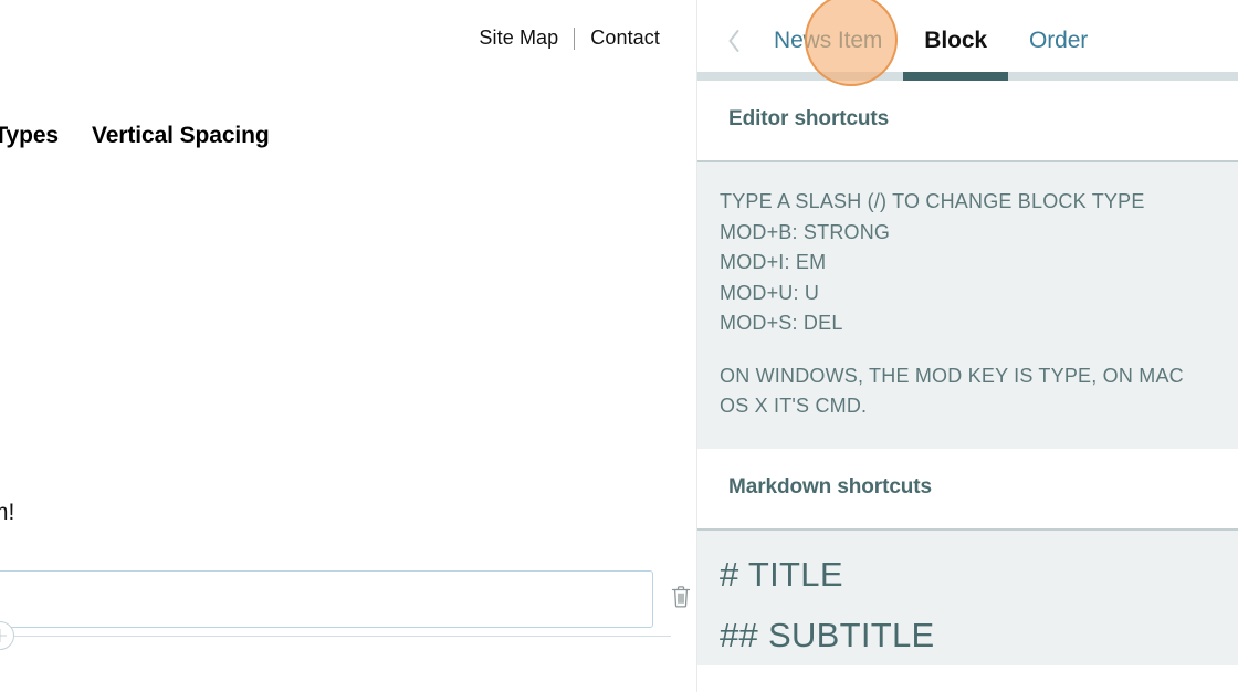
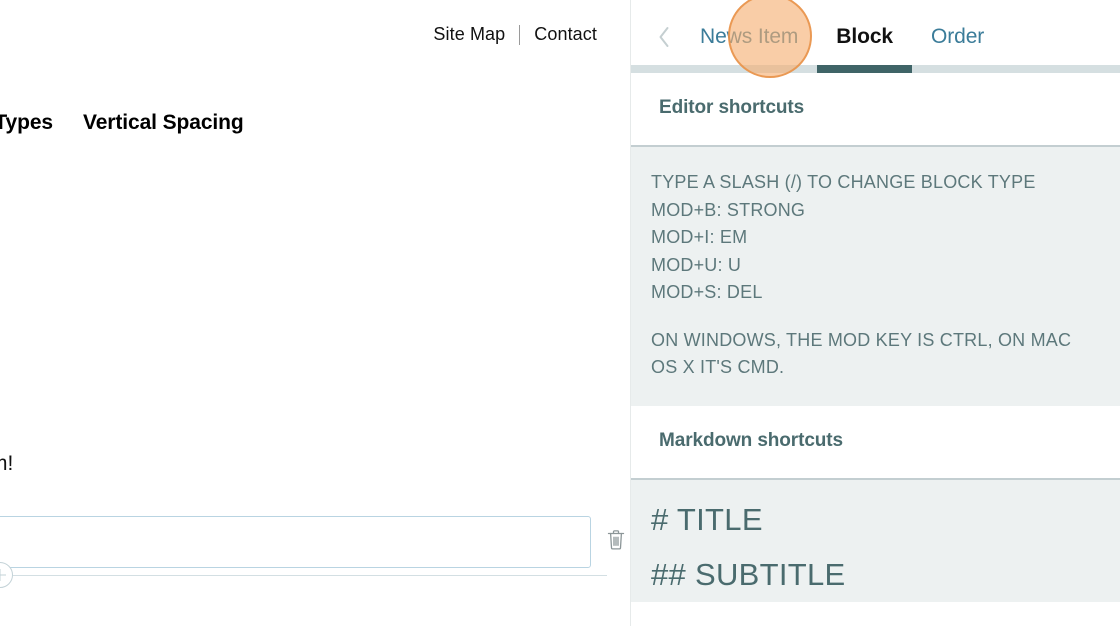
  Site Map
  Contact
  Vertical Spacing
  News Item
  Block
  Order
  Editor shortcuts
  TYPE A SLASH (/) TO CHANGE BLOCK TYPE
  MOD+B: STRONG
  MOD+I: EM
  MOD+U: U
  MOD+S: DEL
- ON WINDOWS, THE MOD KEY IS TYPE, ON MAC OS X IT'S CMD.
+ ON WINDOWS, THE MOD KEY IS CTRL, ON MAC OS X IT'S CMD.
  Markdown shortcuts
  # TITLE
  ## SUBTITLE
